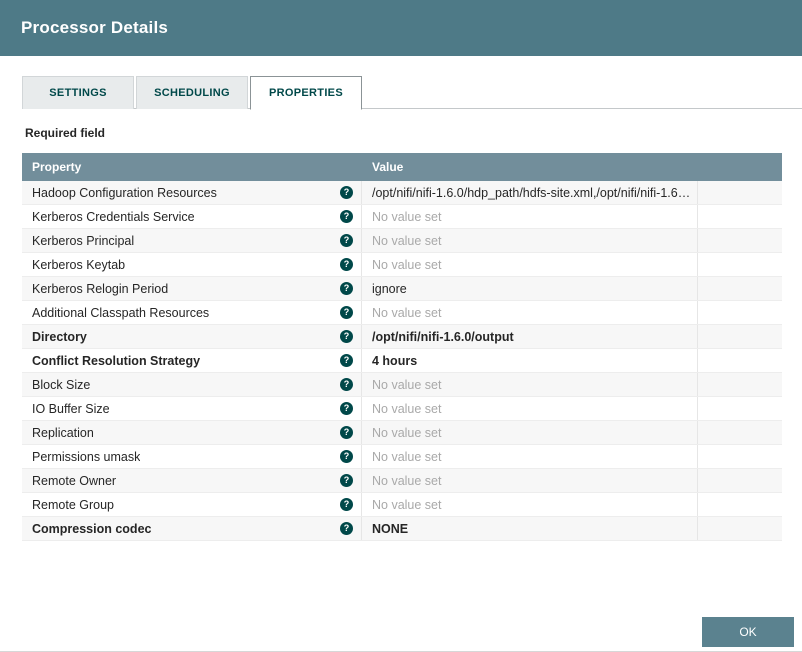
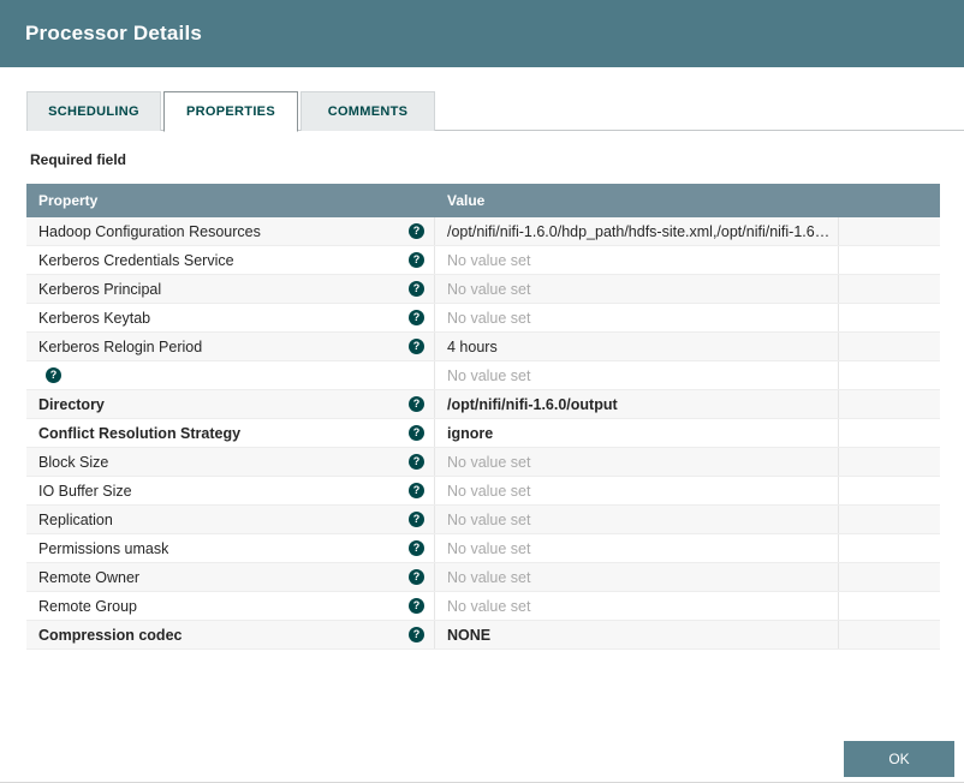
  Processor Details
- SETTINGS
  SCHEDULING
  PROPERTIES
+ COMMENTS
  Required field
  Property
  Value
  Hadoop Configuration Resources
  ?
  /opt/nifi/nifi-1.6.0/hdp_path/hdfs-site.xml,/opt/nifi/nifi-1.6.0...
  Kerberos Credentials Service
  ?
  No value set
  Kerberos Principal
  ?
  No value set
  Kerberos Keytab
  ?
  No value set
  Kerberos Relogin Period
  ?
- ignore
+ 4 hours
- Additional Classpath Resources
  ?
  No value set
  Directory
  ?
  /opt/nifi/nifi-1.6.0/output
  Conflict Resolution Strategy
  ?
- 4 hours
+ ignore
  Block Size
  ?
  No value set
  IO Buffer Size
  ?
  No value set
  Replication
  ?
  No value set
  Permissions umask
  ?
  No value set
  Remote Owner
  ?
  No value set
  Remote Group
  ?
  No value set
  Compression codec
  ?
  NONE
  OK
